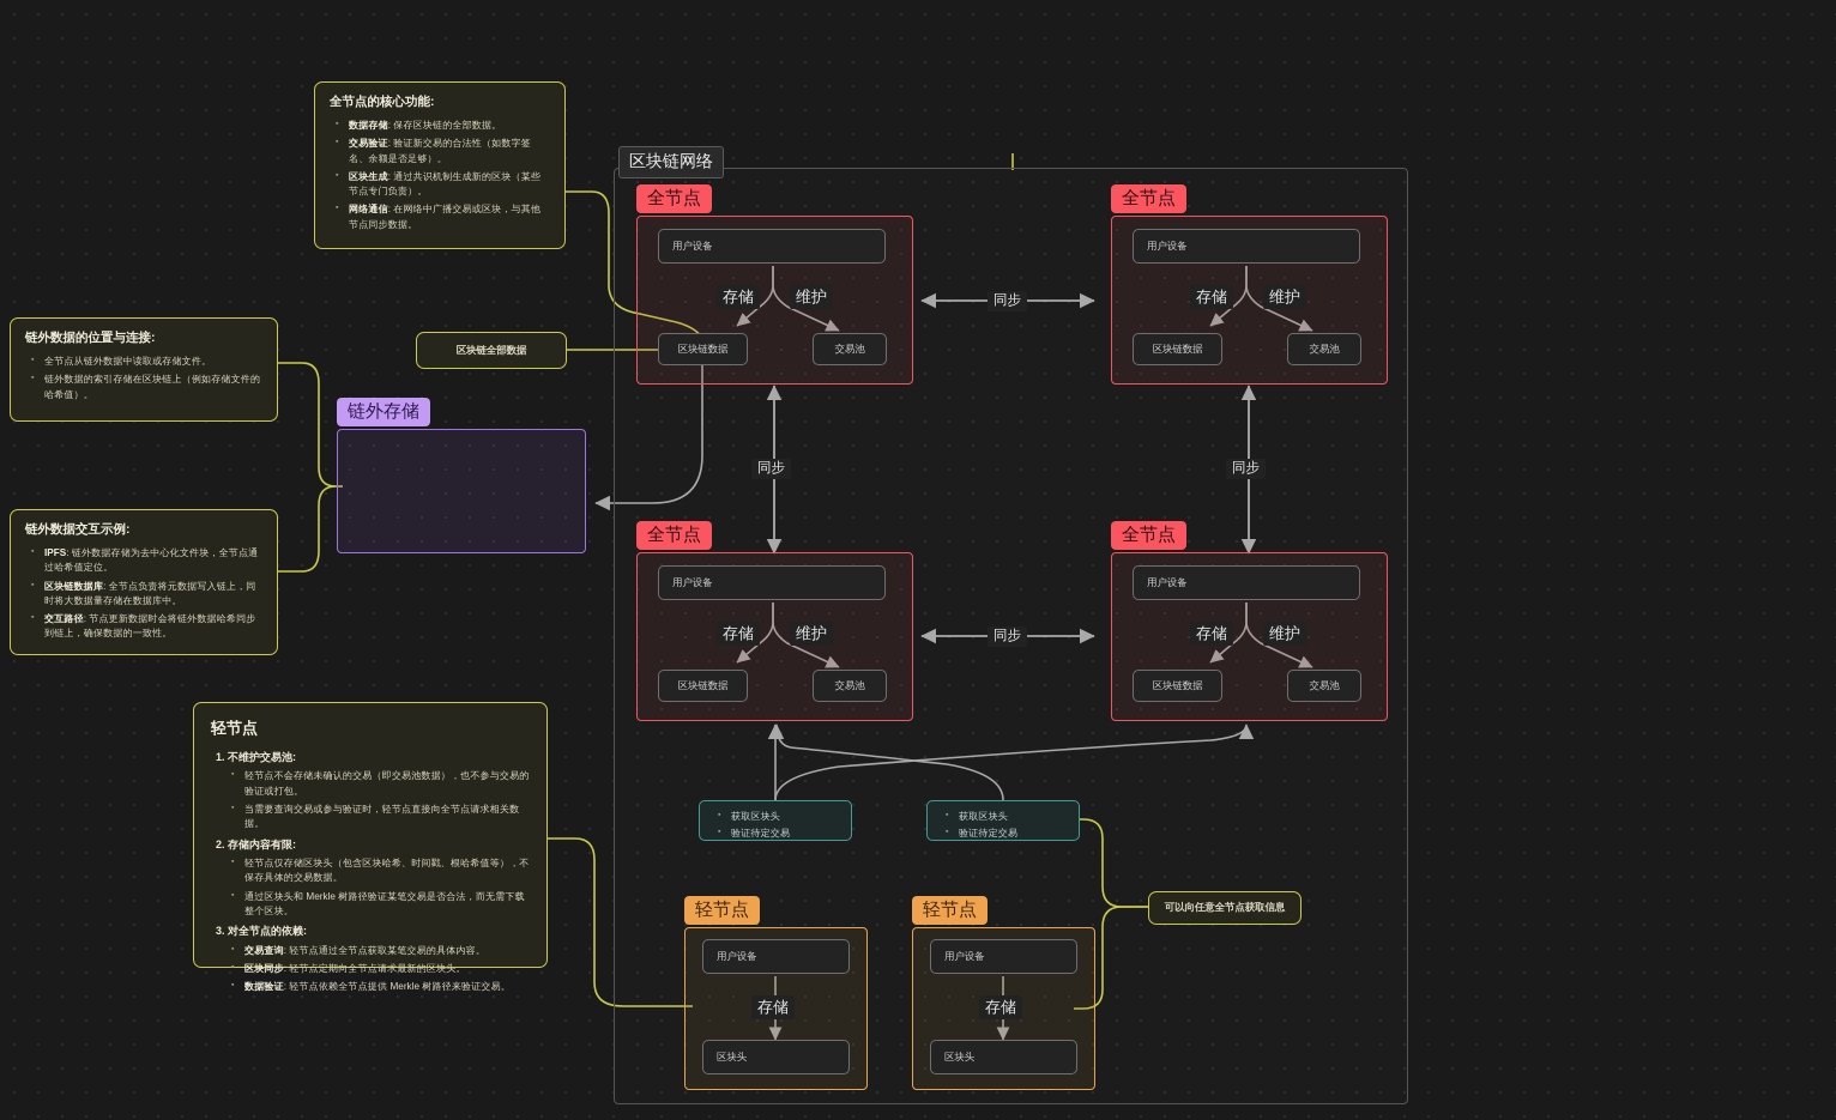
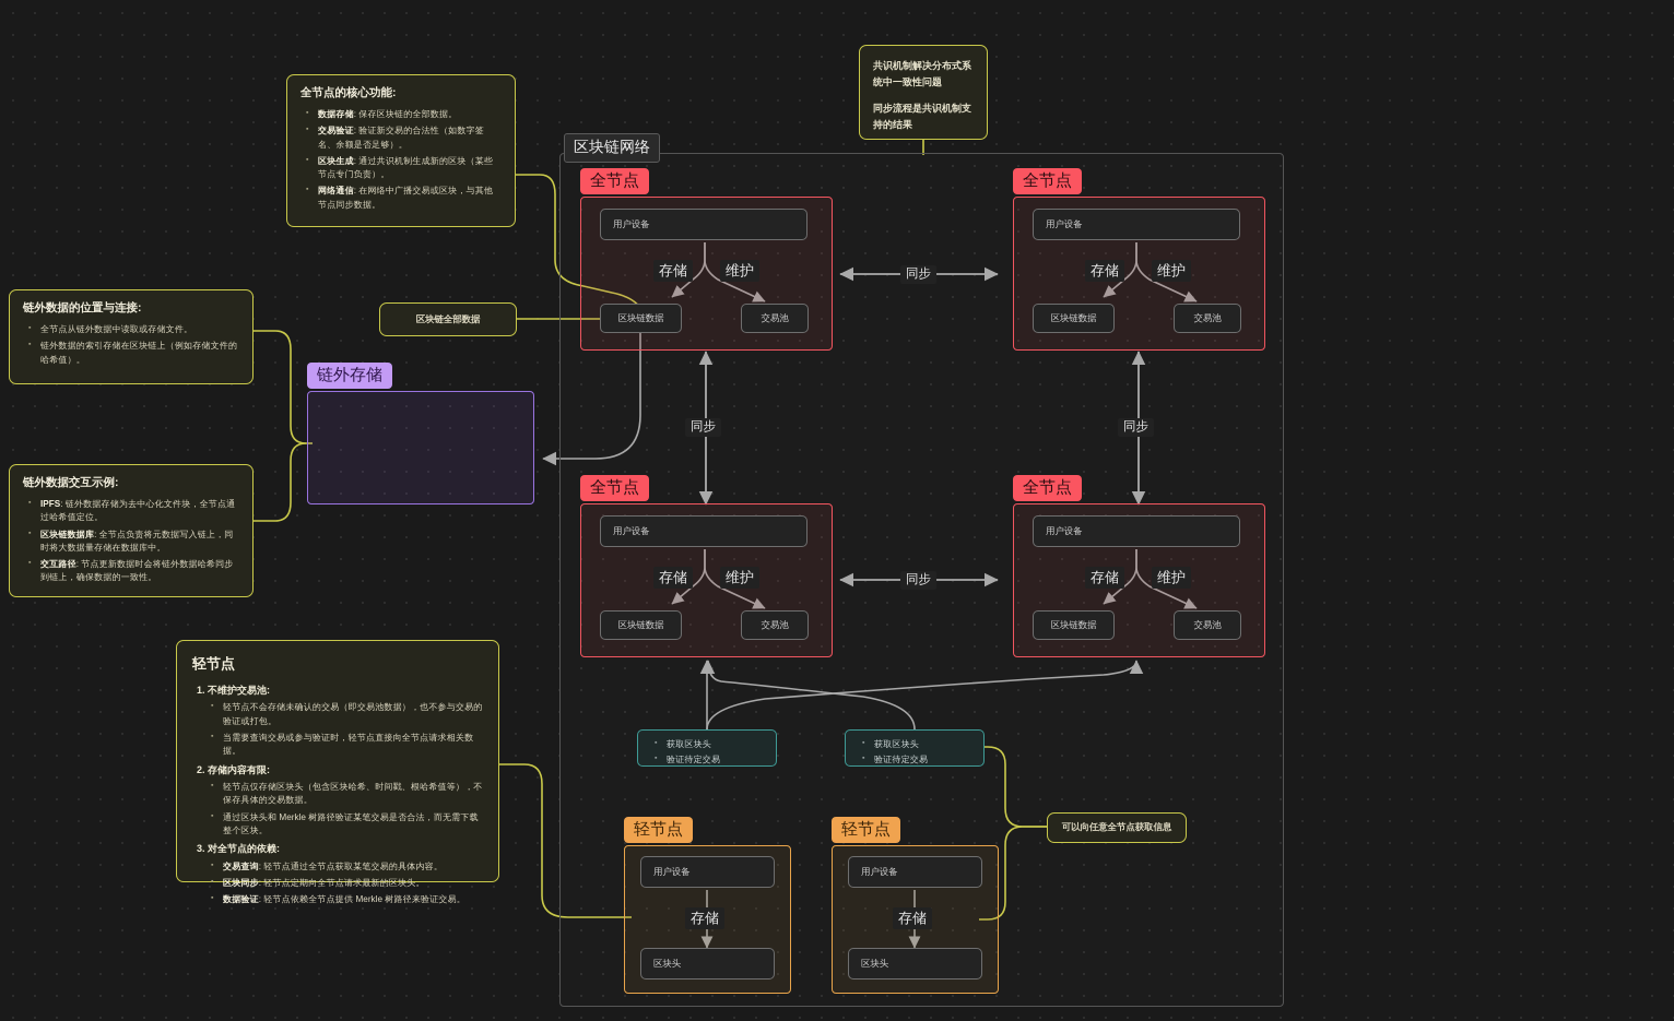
  区块链网络
  全节点
  用户设备
  存储
  维护
  区块链数据
  交易池
  全节点
  用户设备
  存储
  维护
  区块链数据
  交易池
  全节点
  用户设备
  存储
  维护
  区块链数据
  交易池
  全节点
  用户设备
  存储
  维护
  区块链数据
  交易池
  同步
  同步
  同步
  同步
  获取区块头
  验证待定交易
  获取区块头
  验证待定交易
  轻节点
  用户设备
  存储
  区块头
  轻节点
  用户设备
  存储
  区块头
  链外存储
  区块链全部数据
  可以向任意全节点获取信息
  全节点的核心功能:
  数据存储: 保存区块链的全部数据。
  交易验证: 验证新交易的合法性（如数字签名、余额是否足够）。
  区块生成: 通过共识机制生成新的区块（某些节点专门负责）。
  网络通信: 在网络中广播交易或区块，与其他节点同步数据。
+ 共识机制解决分布式系统中一致性问题
+ 同步流程是共识机制支持的结果
  链外数据的位置与连接:
  全节点从链外数据中读取或存储文件。
  链外数据的索引存储在区块链上（例如存储文件的哈希值）。
  链外数据交互示例:
  IPFS: 链外数据存储为去中心化文件块，全节点通过哈希值定位。
  区块链数据库: 全节点负责将元数据写入链上，同时将大数据量存储在数据库中。
  交互路径: 节点更新数据时会将链外数据哈希同步到链上，确保数据的一致性。
  轻节点
  不维护交易池:
  轻节点不会存储未确认的交易（即交易池数据），也不参与交易的验证或打包。
  当需要查询交易或参与验证时，轻节点直接向全节点请求相关数据。
  存储内容有限:
  轻节点仅存储区块头（包含区块哈希、时间戳、根哈希值等），不保存具体的交易数据。
  通过区块头和 Merkle 树路径验证某笔交易是否合法，而无需下载整个区块。
  对全节点的依赖:
  交易查询: 轻节点通过全节点获取某笔交易的具体内容。
  区块同步: 轻节点定期向全节点请求最新的区块头。
  数据验证: 轻节点依赖全节点提供 Merkle 树路径来验证交易。
